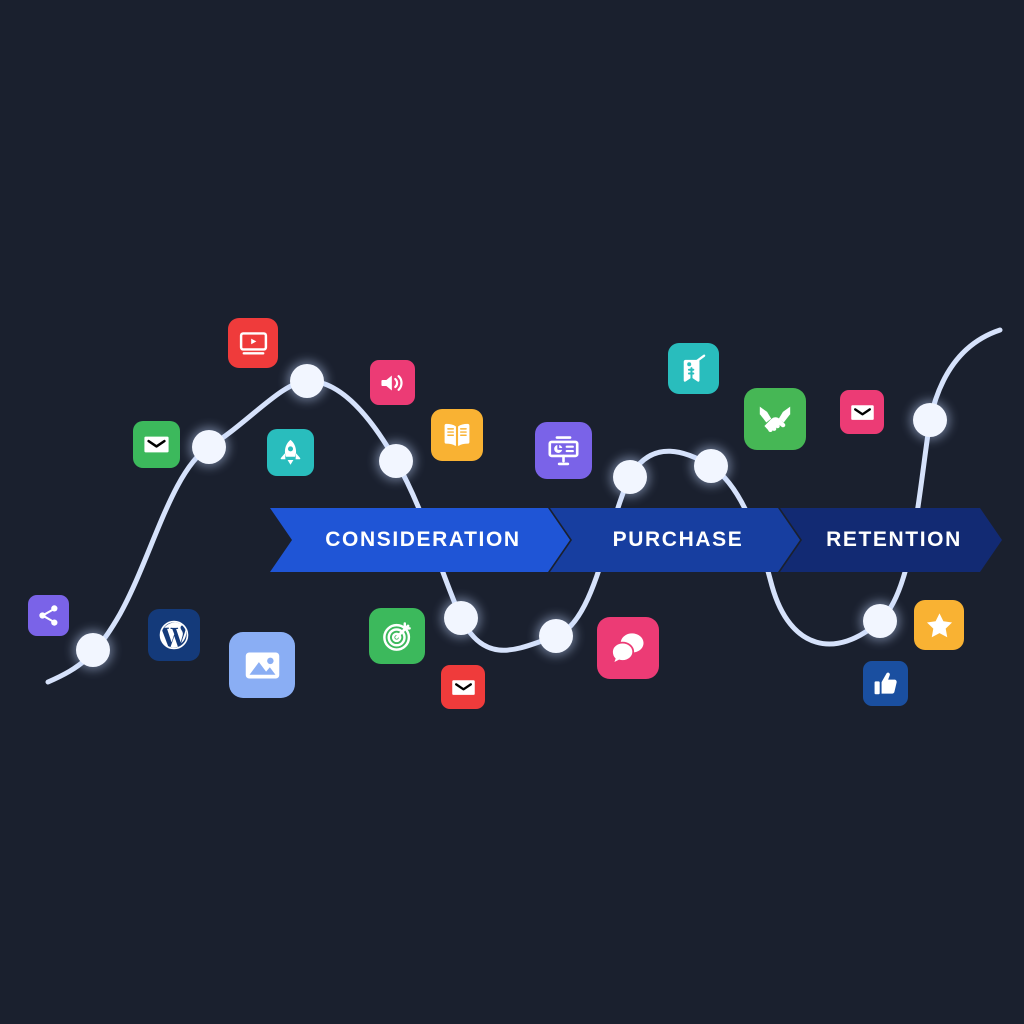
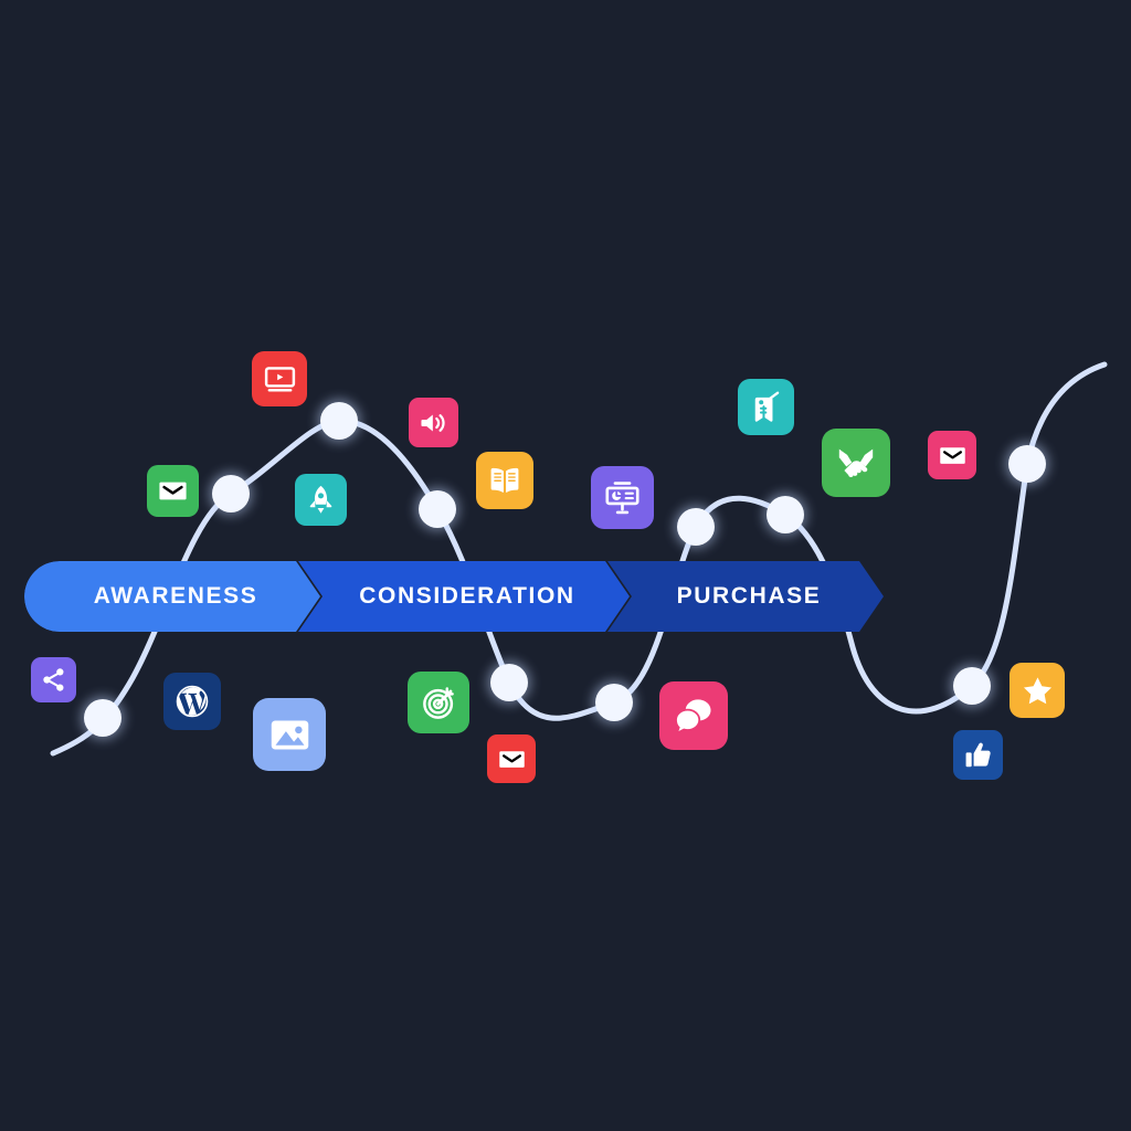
+ AWARENESS
  CONSIDERATION
  PURCHASE
- RETENTION
